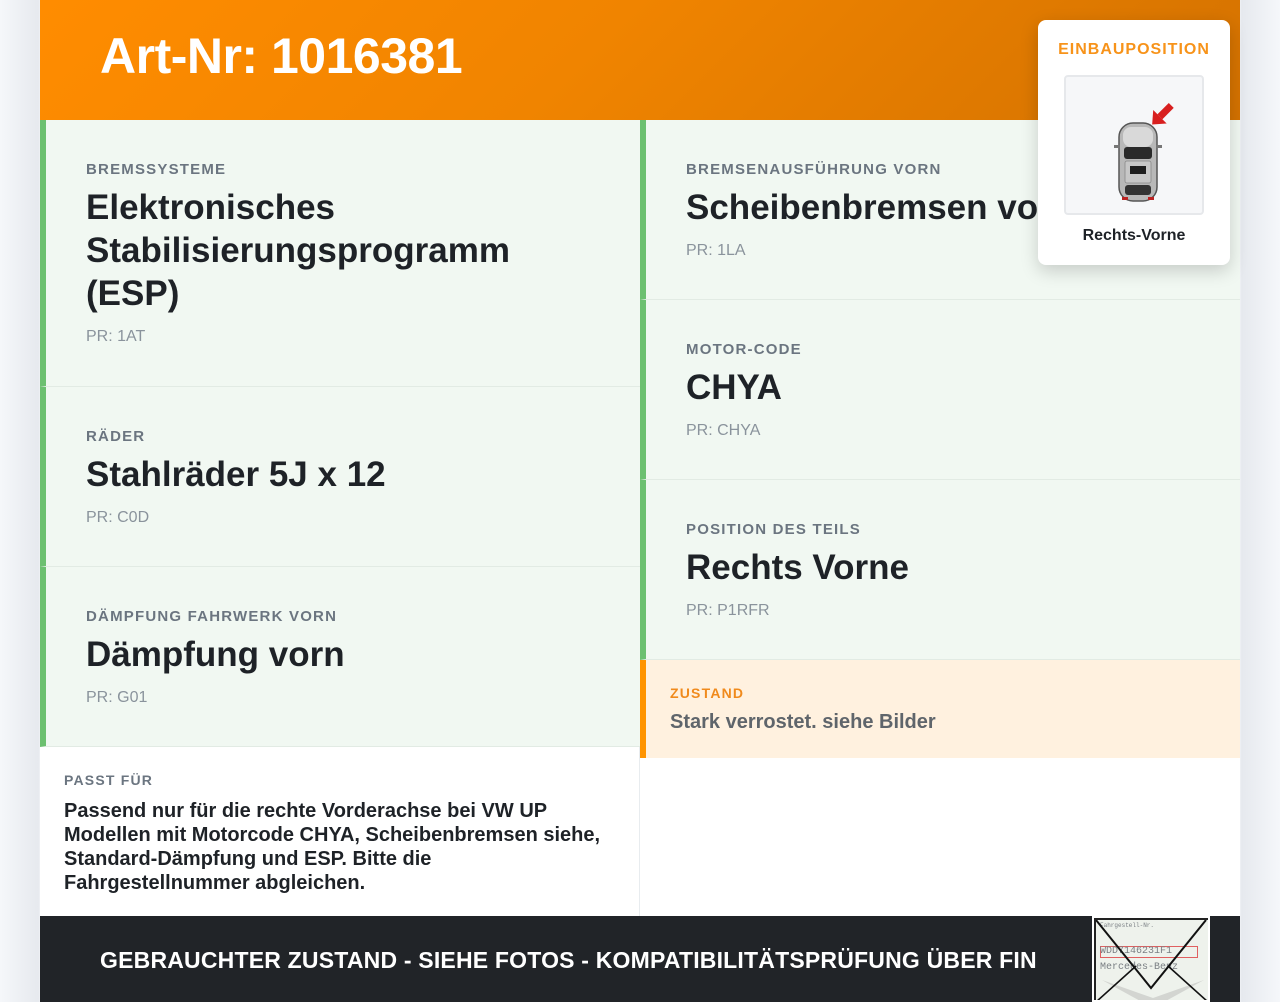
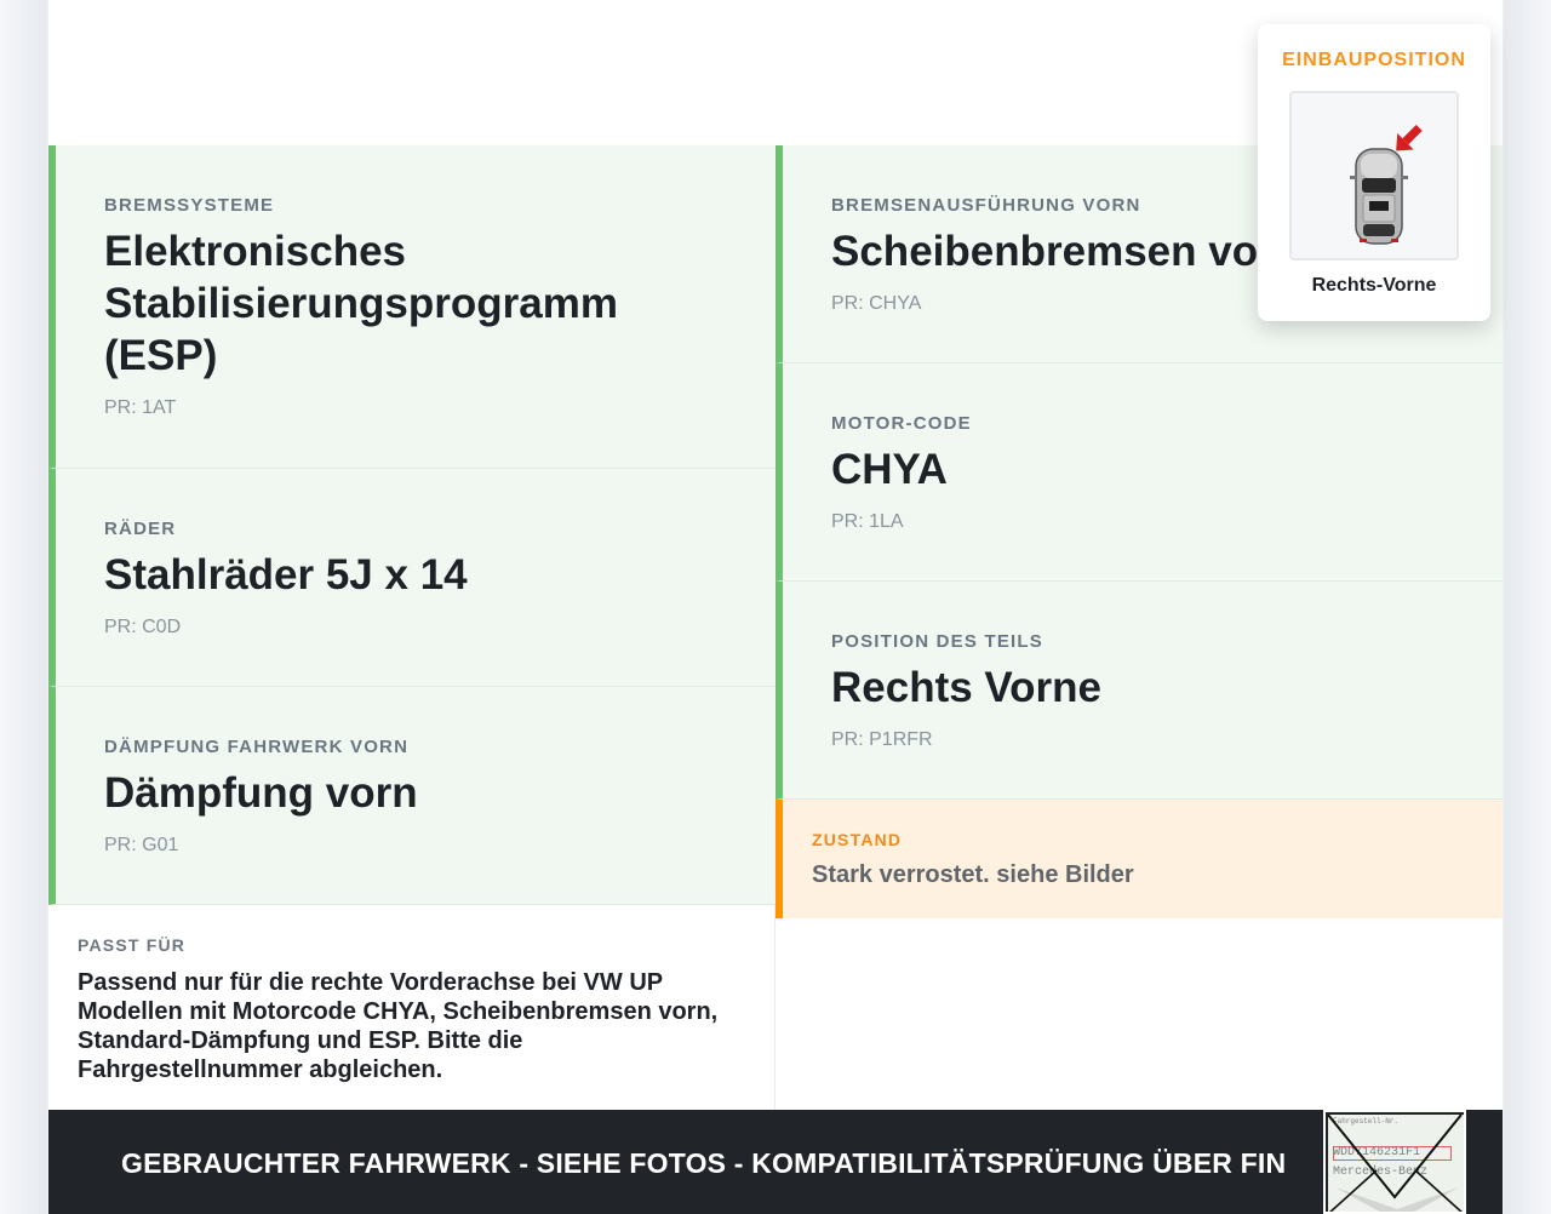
- Art-Nr: 1016381
  BREMSSYSTEME
  Elektronisches
  Stabilisierungsprogramm
  (ESP)
  PR: 1AT
  RÄDER
- Stahlräder 5J x 12
+ Stahlräder 5J x 14
  PR: C0D
  DÄMPFUNG FAHRWERK VORN
  Dämpfung vorn
  PR: G01
  BREMSENAUSFÜHRUNG VORN
  Scheibenbremsen vo
- PR: 1LA
+ PR: CHYA
  MOTOR-CODE
  CHYA
- PR: CHYA
+ PR: 1LA
  POSITION DES TEILS
  Rechts Vorne
  PR: P1RFR
  ZUSTAND
  Stark verrostet. siehe Bilder
  PASST FÜR
- Passend nur für die rechte Vorderachse bei VW UP Modellen mit Motorcode CHYA, Scheibenbremsen siehe, Standard-Dämpfung und ESP. Bitte die Fahrgestellnummer abgleichen.
+ Passend nur für die rechte Vorderachse bei VW UP Modellen mit Motorcode CHYA, Scheibenbremsen vorn, Standard-Dämpfung und ESP. Bitte die Fahrgestellnummer abgleichen.
- GEBRAUCHTER ZUSTAND - SIEHE FOTOS - KOMPATIBILITÄTSPRÜFUNG ÜBER FIN
+ GEBRAUCHTER FAHRWERK - SIEHE FOTOS - KOMPATIBILITÄTSPRÜFUNG ÜBER FIN
  WDD146231F1
  Mercedes-Bez
  EINBAUPOSITION
  Rechts-Vorne
